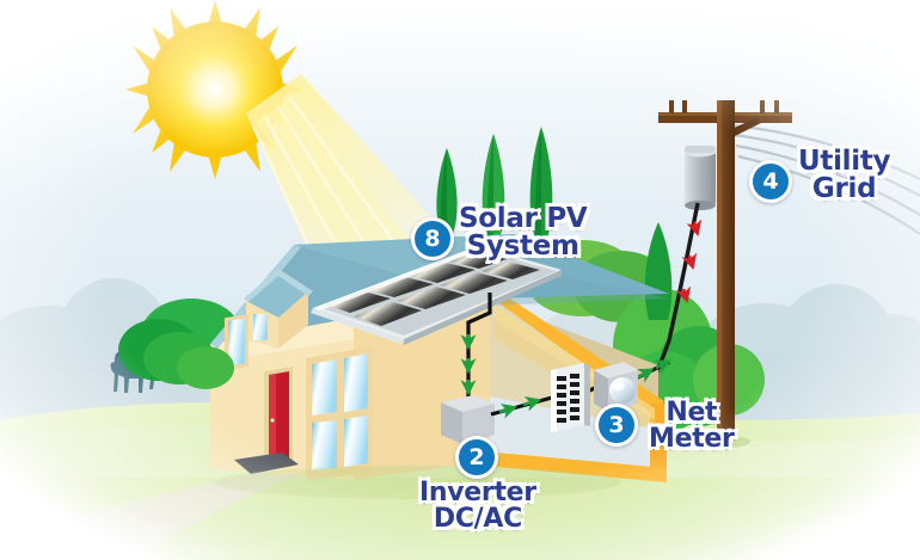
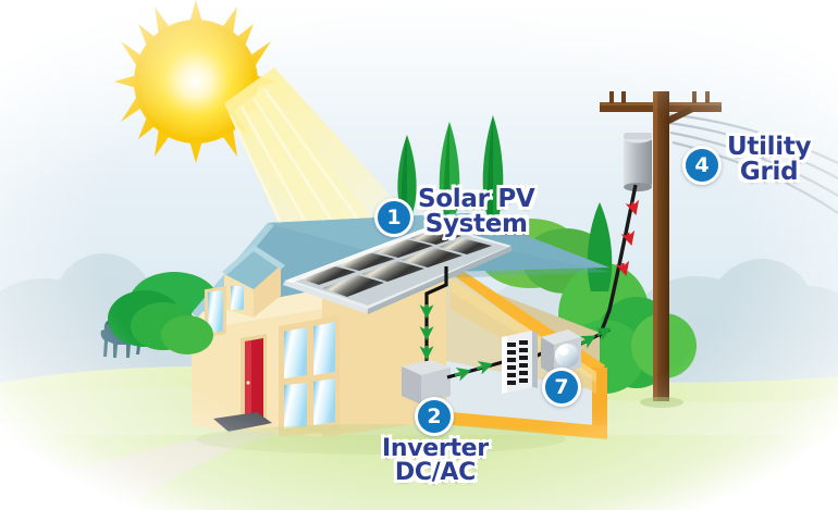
- 8
+ 1
  Solar PV
  System
  2
  Inverter
  DC/AC
- 3
+ 7
- Net
- Meter
  4
  Utility
  Grid
